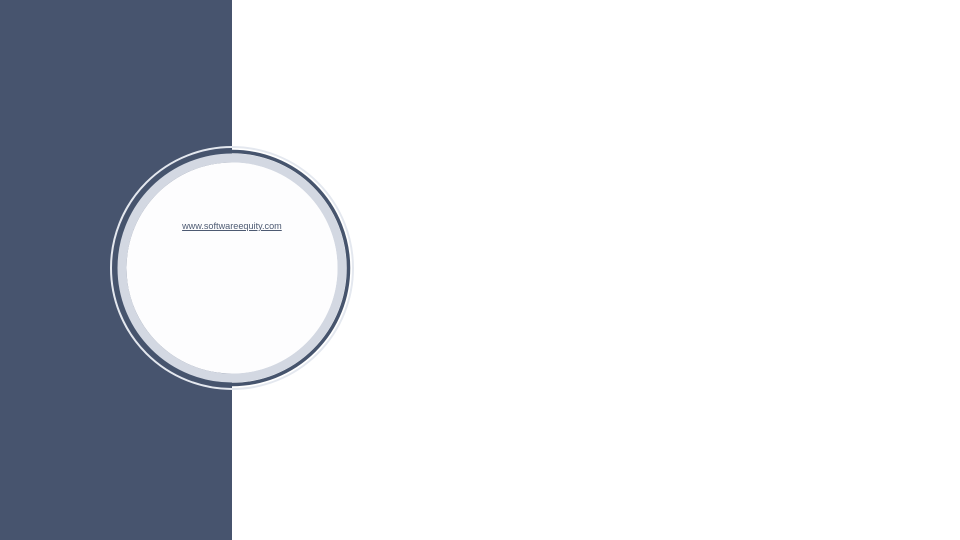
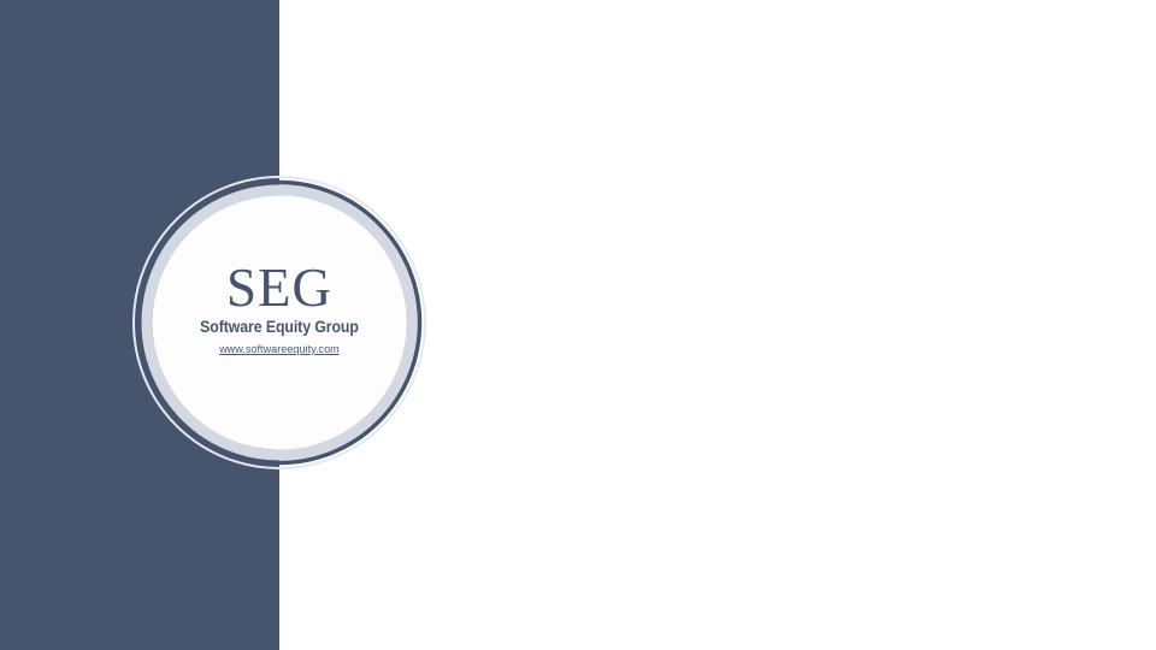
+ SEG
+ Software Equity Group
  www.softwareequity.com
